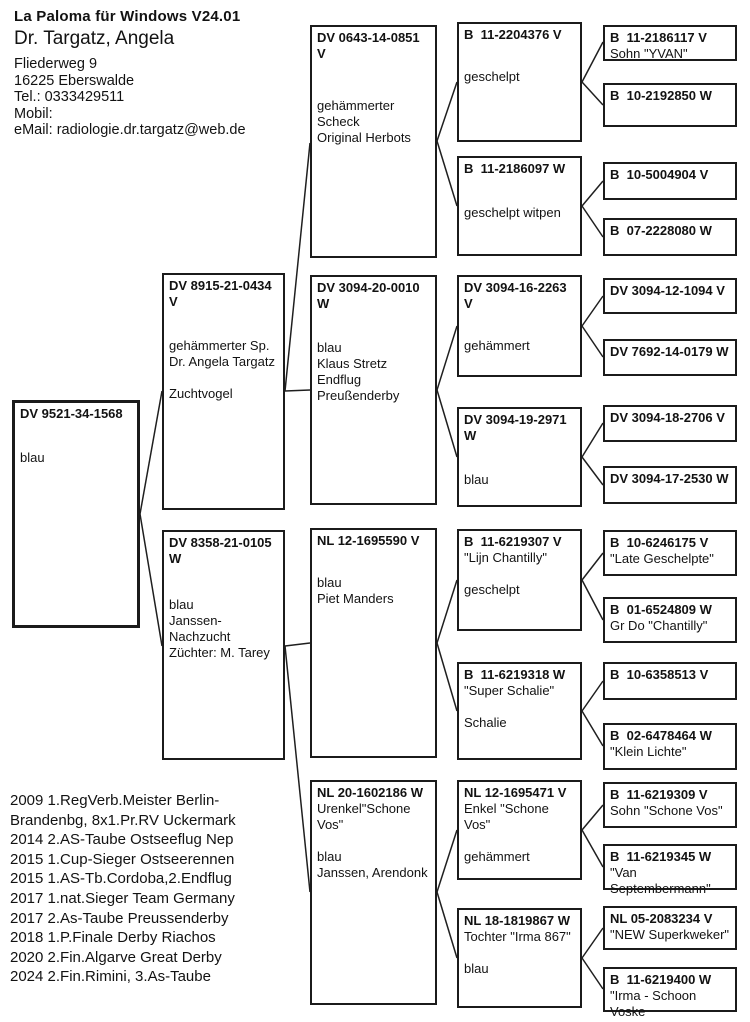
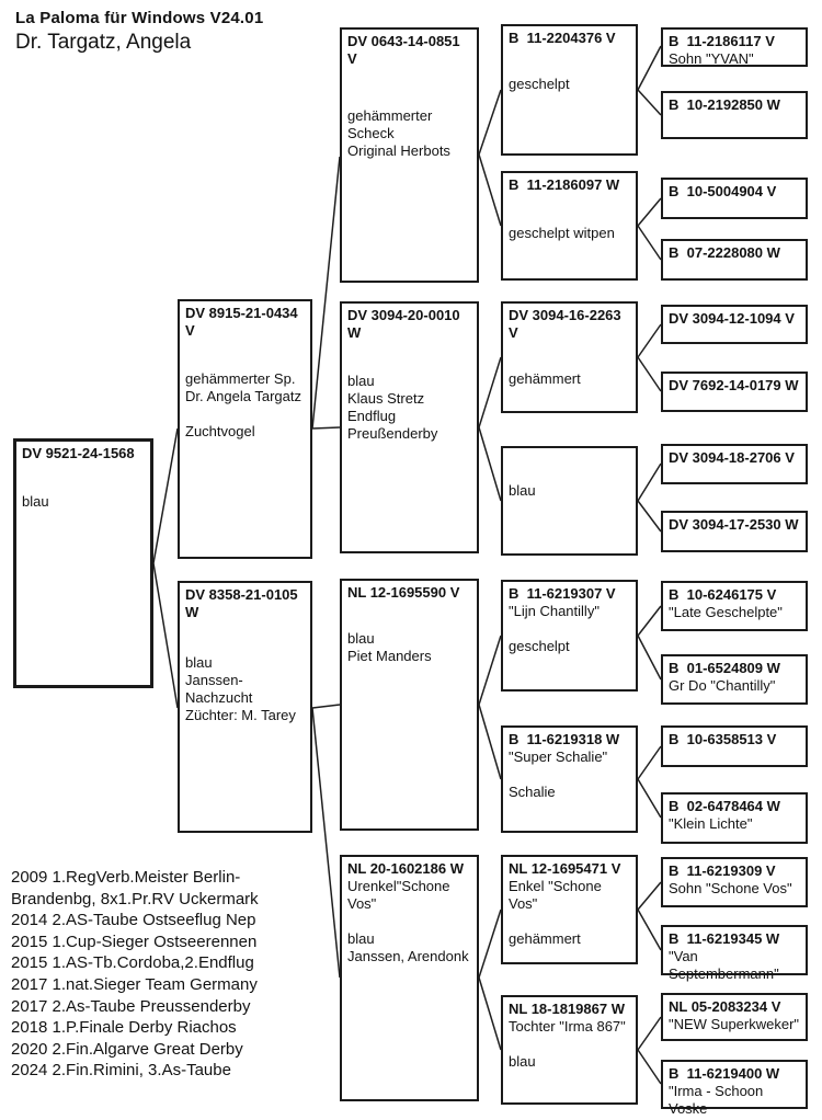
  La Paloma für Windows V24.01
  Dr. Targatz, Angela
- Fliederweg 9
- 16225 Eberswalde
- Tel.: 0333429511
- Mobil:
- eMail: radiologie.dr.targatz@web.de
- DV 9521-34-1568
+ DV 9521-24-1568
  blau
  DV 8915-21-0434 V
  gehämmerter Sp.
  Dr. Angela Targatz
  Zuchtvogel
  DV 8358-21-0105 W
  blau
  Janssen-Nachzucht
  Züchter: M. Tarey
  DV 0643-14-0851 V
  gehämmerter
  Scheck
  Original Herbots
  DV 3094-20-0010 W
  blau
  Klaus Stretz
  Endflug
  Preußenderby
  NL 12-1695590 V
  blau
  Piet Manders
  NL 20-1602186 W
  Urenkel"Schone
  Vos"
  blau
  Janssen, Arendonk
  B 11-2204376 V
  geschelpt
  B 11-2186097 W
  geschelpt witpen
  DV 3094-16-2263 V
  gehämmert
- DV 3094-19-2971 W
  blau
  B 11-6219307 V
  "Lijn Chantilly"
  geschelpt
  B 11-6219318 W
  "Super Schalie"
  Schalie
  NL 12-1695471 V
  Enkel "Schone Vos"
  gehämmert
  NL 18-1819867 W
  Tochter "Irma 867"
  blau
  B 11-2186117 V
  Sohn "YVAN"
  B 10-2192850 W
  B 10-5004904 V
  B 07-2228080 W
  DV 3094-12-1094 V
  DV 7692-14-0179 W
  DV 3094-18-2706 V
  DV 3094-17-2530 W
  B 10-6246175 V
  "Late Geschelpte"
  B 01-6524809 W
  Gr Do "Chantilly"
  B 10-6358513 V
  B 02-6478464 W
  "Klein Lichte"
  B 11-6219309 V
  Sohn "Schone Vos"
  B 11-6219345 W
  "Van Septembermann"
  NL 05-2083234 V
  "NEW Superkweker"
  B 11-6219400 W
  "Irma - Schoon Voske
  2009 1.RegVerb.Meister Berlin-
  Brandenbg, 8x1.Pr.RV Uckermark
  2014 2.AS-Taube Ostseeflug Nep
  2015 1.Cup-Sieger Ostseerennen
  2015 1.AS-Tb.Cordoba,2.Endflug
  2017 1.nat.Sieger Team Germany
  2017 2.As-Taube Preussenderby
  2018 1.P.Finale Derby Riachos
  2020 2.Fin.Algarve Great Derby
  2024 2.Fin.Rimini, 3.As-Taube
